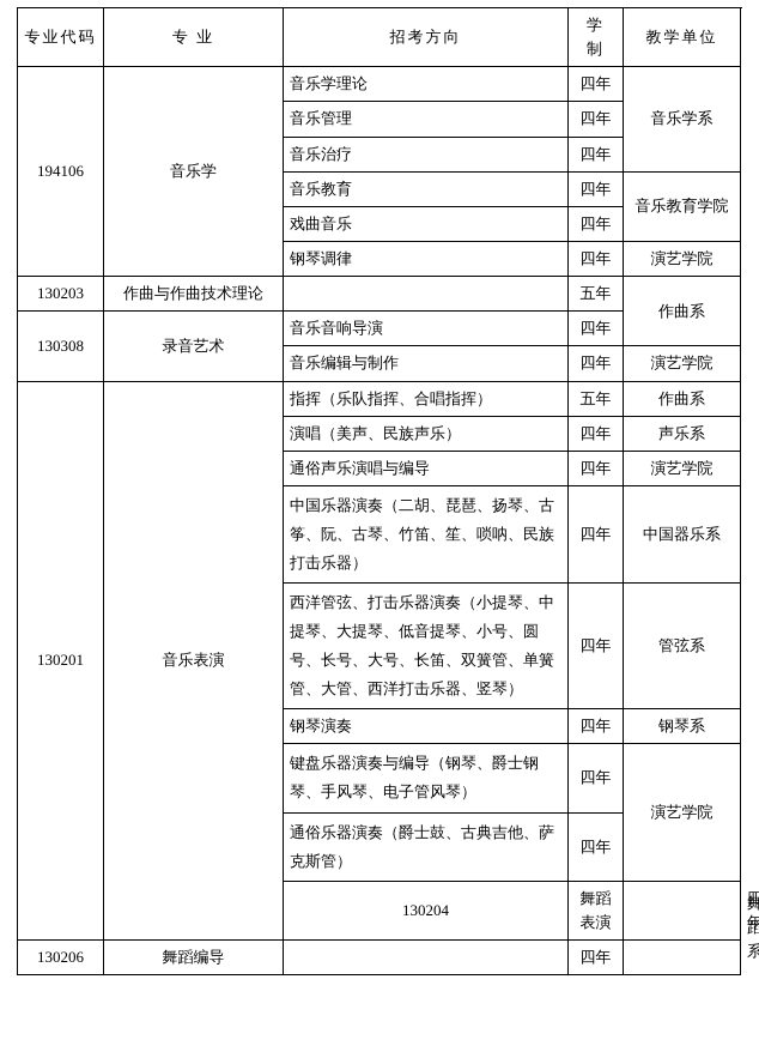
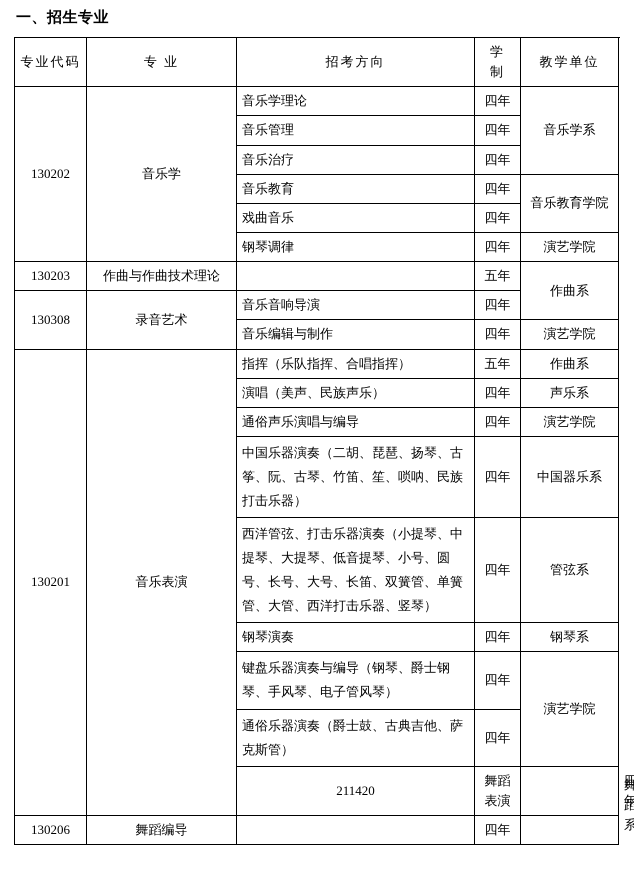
+ 一、招生专业
  专业代码	专 业	招考方向	学 制	教学单位
- 194106	音乐学	音乐学理论	四年	音乐学系
+ 130202	音乐学	音乐学理论	四年	音乐学系
  音乐管理	四年
  音乐治疗	四年
  音乐教育	四年	音乐教育学院
  戏曲音乐	四年
  钢琴调律	四年	演艺学院
  130203	作曲与作曲技术理论		五年	作曲系
  130308	录音艺术	音乐音响导演	四年
  音乐编辑与制作	四年	演艺学院
  130201	音乐表演	指挥（乐队指挥、合唱指挥）	五年	作曲系
  演唱（美声、民族声乐）	四年	声乐系
  通俗声乐演唱与编导	四年	演艺学院
  中国乐器演奏（二胡、琵琶、扬琴、古筝、阮、古琴、竹笛、笙、唢呐、民族打击乐器）	四年	中国器乐系
  西洋管弦、打击乐器演奏（小提琴、中提琴、大提琴、低音提琴、小号、圆号、长号、大号、长笛、双簧管、单簧管、大管、西洋打击乐器、竖琴）	四年	管弦系
  钢琴演奏	四年	钢琴系
  键盘乐器演奏与编导（钢琴、爵士钢琴、手风琴、电子管风琴）	四年	演艺学院
  通俗乐器演奏（爵士鼓、古典吉他、萨克斯管）	四年
- 130204	舞蹈表演			舞蹈系
+ 211420	舞蹈表演			舞蹈系
  130206	舞蹈编导		四年
